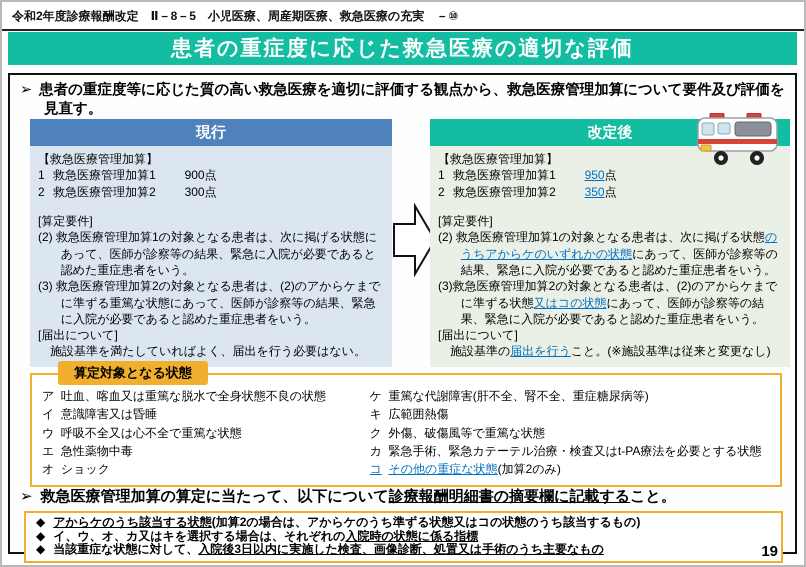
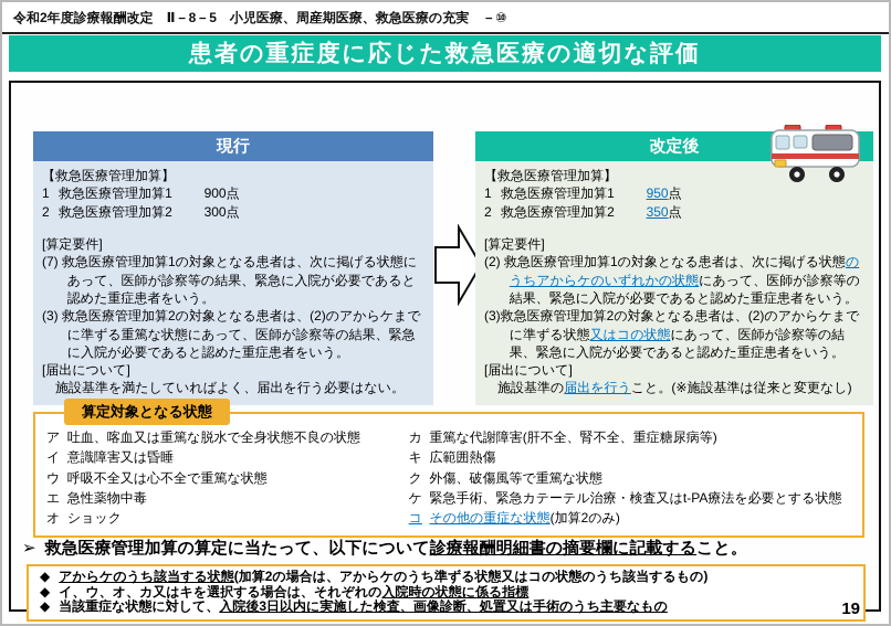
  令和2年度診療報酬改定 Ⅱ－8－5 小児医療、周産期医療、救急医療の充実 －⑩
  患者の重症度に応じた救急医療の適切な評価
- ➢ 患者の重症度等に応じた質の高い救急医療を適切に評価する観点から、救急医療管理加算について要件及び評価を見直す。
  現行
  【救急医療管理加算】
  1 救急医療管理加算1 900点
  2 救急医療管理加算2 300点
  [算定要件]
- (2) 救急医療管理加算1の対象となる患者は、次に掲げる状態にあって、医師が診察等の結果、緊急に入院が必要であると認めた重症患者をいう。
+ (7) 救急医療管理加算1の対象となる患者は、次に掲げる状態にあって、医師が診察等の結果、緊急に入院が必要であると認めた重症患者をいう。
  (3) 救急医療管理加算2の対象となる患者は、(2)のアからケまでに準ずる重篤な状態にあって、医師が診察等の結果、緊急に入院が必要であると認めた重症患者をいう。
  [届出について]
  施設基準を満たしていればよく、届出を行う必要はない。
  改定後
  【救急医療管理加算】
  1 救急医療管理加算1 950点
  2 救急医療管理加算2 350点
  [算定要件]
  (2) 救急医療管理加算1の対象となる患者は、次に掲げる状態のうちアからケのいずれかの状態にあって、医師が診察等の結果、緊急に入院が必要であると認めた重症患者をいう。
  (3)救急医療管理加算2の対象となる患者は、(2)のアからケまでに準ずる状態又はコの状態にあって、医師が診察等の結果、緊急に入院が必要であると認めた重症患者をいう。
  [届出について]
  施設基準の届出を行うこと。(※施設基準は従来と変更なし)
  算定対象となる状態
  ア 吐血、喀血又は重篤な脱水で全身状態不良の状態
  イ 意識障害又は昏睡
  ウ 呼吸不全又は心不全で重篤な状態
  エ 急性薬物中毒
  オ ショック
- ケ 重篤な代謝障害(肝不全、腎不全、重症糖尿病等)
+ カ 重篤な代謝障害(肝不全、腎不全、重症糖尿病等)
  キ 広範囲熱傷
  ク 外傷、破傷風等で重篤な状態
- カ 緊急手術、緊急カテーテル治療・検査又はt-PA療法を必要とする状態
+ ケ 緊急手術、緊急カテーテル治療・検査又はt-PA療法を必要とする状態
  コ その他の重症な状態(加算2のみ)
  ➢ 救急医療管理加算の算定に当たって、以下について診療報酬明細書の摘要欄に記載すること。
  ◆ アからケのうち該当する状態(加算2の場合は、アからケのうち準ずる状態又はコの状態のうち該当するもの)
  ◆ イ、ウ、オ、カ又はキを選択する場合は、それぞれの入院時の状態に係る指標
  ◆ 当該重症な状態に対して、入院後3日以内に実施した検査、画像診断、処置又は手術のうち主要なもの
  19
